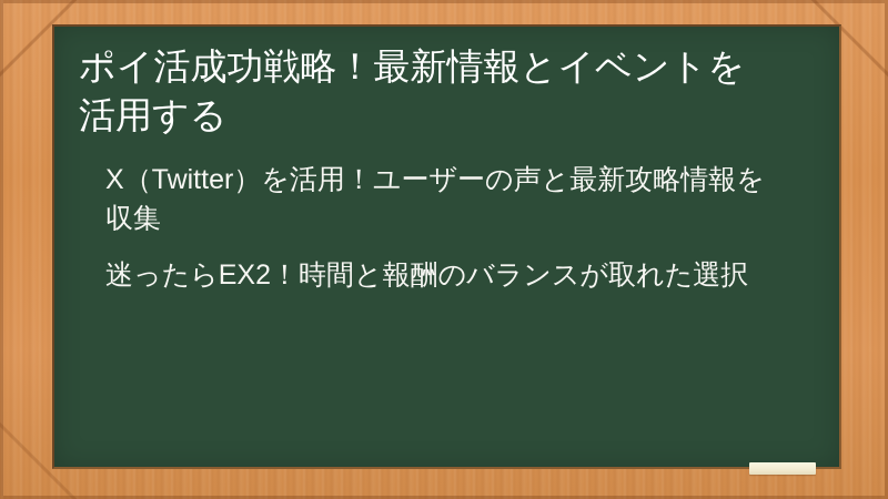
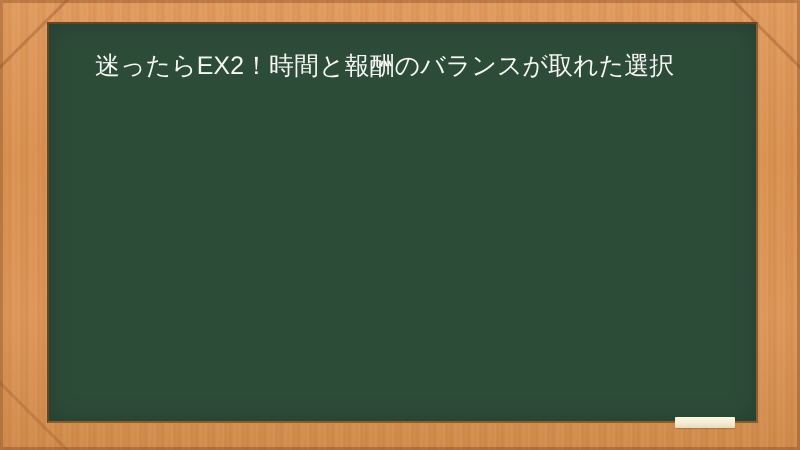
- ポイ活成功戦略！最新情報とイベントを活用する
- X（Twitter）を活用！ユーザーの声と最新攻略情報を収集
  迷ったらEX2！時間と報酬のバランスが取れた選択
